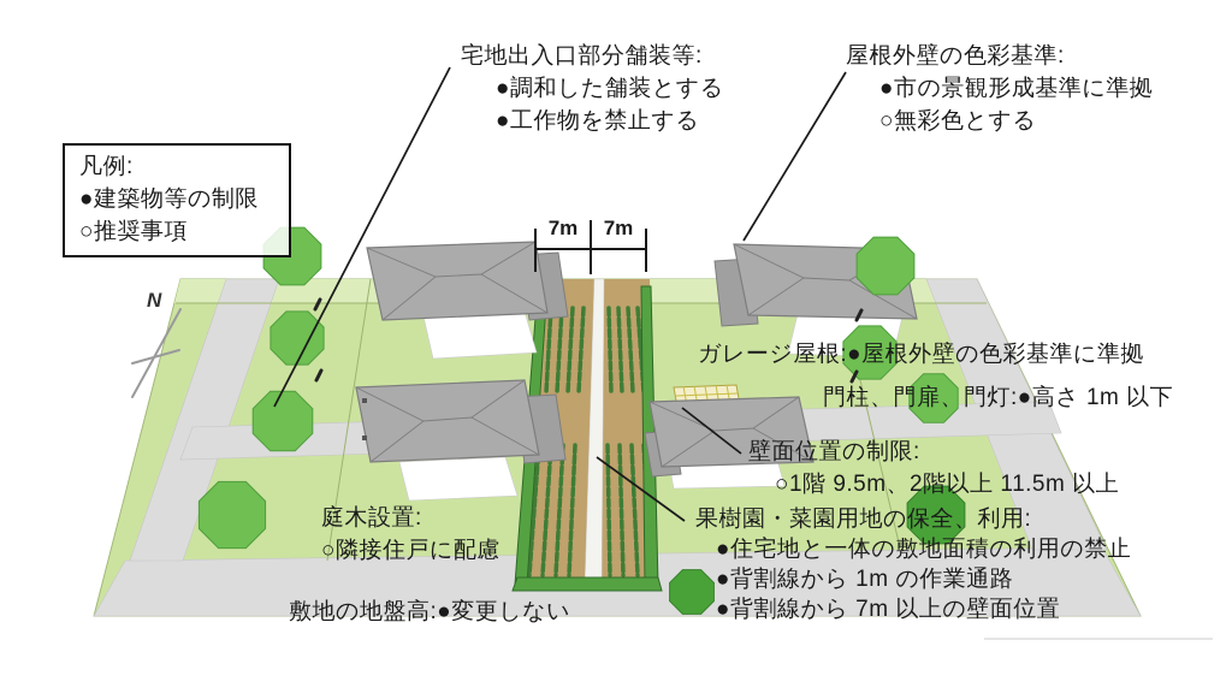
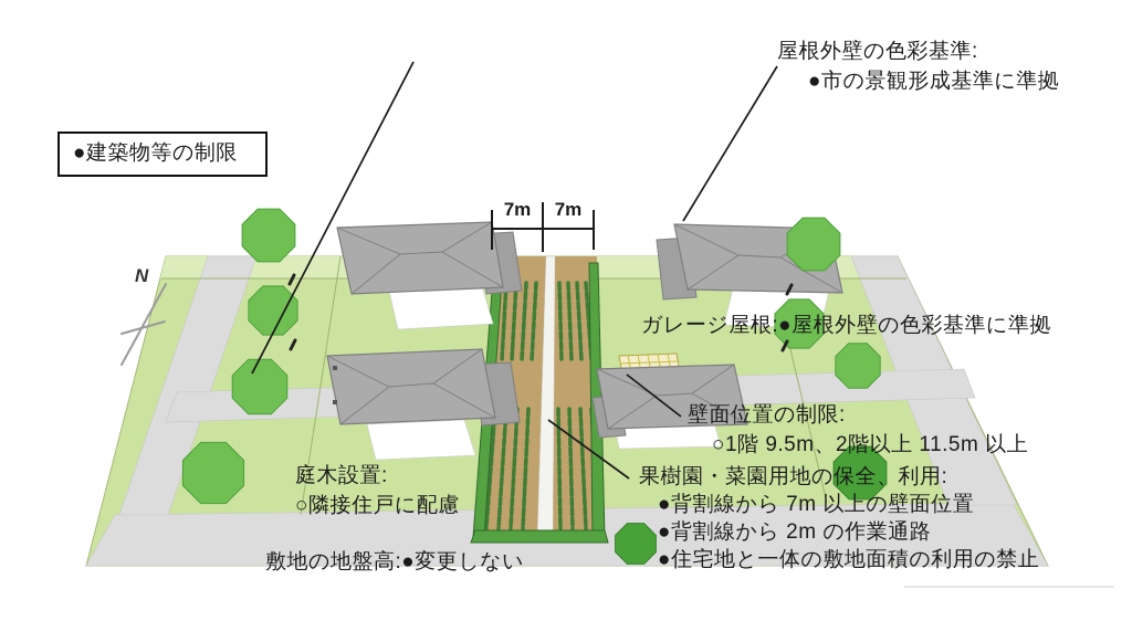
- 凡例:
  ●建築物等の制限
- ○推奨事項
- 宅地出入口部分舗装等:
- ●調和した舗装とする
- ●工作物を禁止する
  屋根外壁の色彩基準:
  ●市の景観形成基準に準拠
- ○無彩色とする
  ガレージ屋根:●屋根外壁の色彩基準に準拠
- 門柱、門扉、門灯:●高さ 1m 以下
  壁面位置の制限:
  ○1階 9.5m、2階以上 11.5m 以上
  庭木設置:
  ○隣接住戸に配慮
  敷地の地盤高:●変更しない
  果樹園・菜園用地の保全、利用:
- ●住宅地と一体の敷地面積の利用の禁止
+ ●背割線から 7m 以上の壁面位置
- ●背割線から 1m の作業通路
+ ●背割線から 2m の作業通路
- ●背割線から 7m 以上の壁面位置
+ ●住宅地と一体の敷地面積の利用の禁止
  7m
  7m
  N
